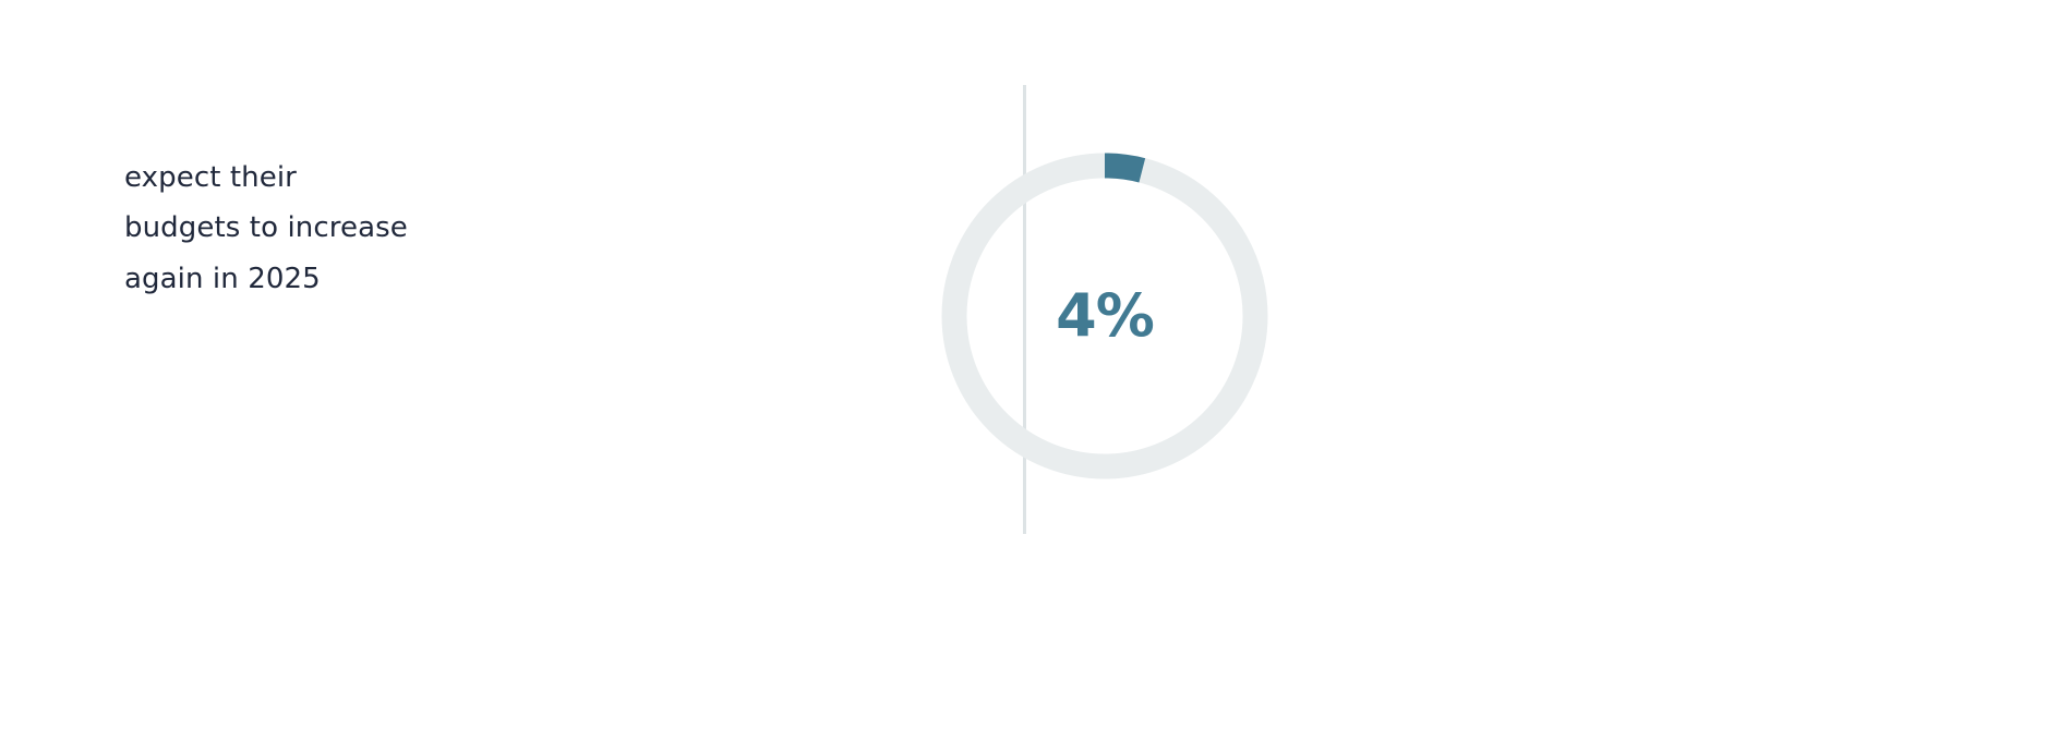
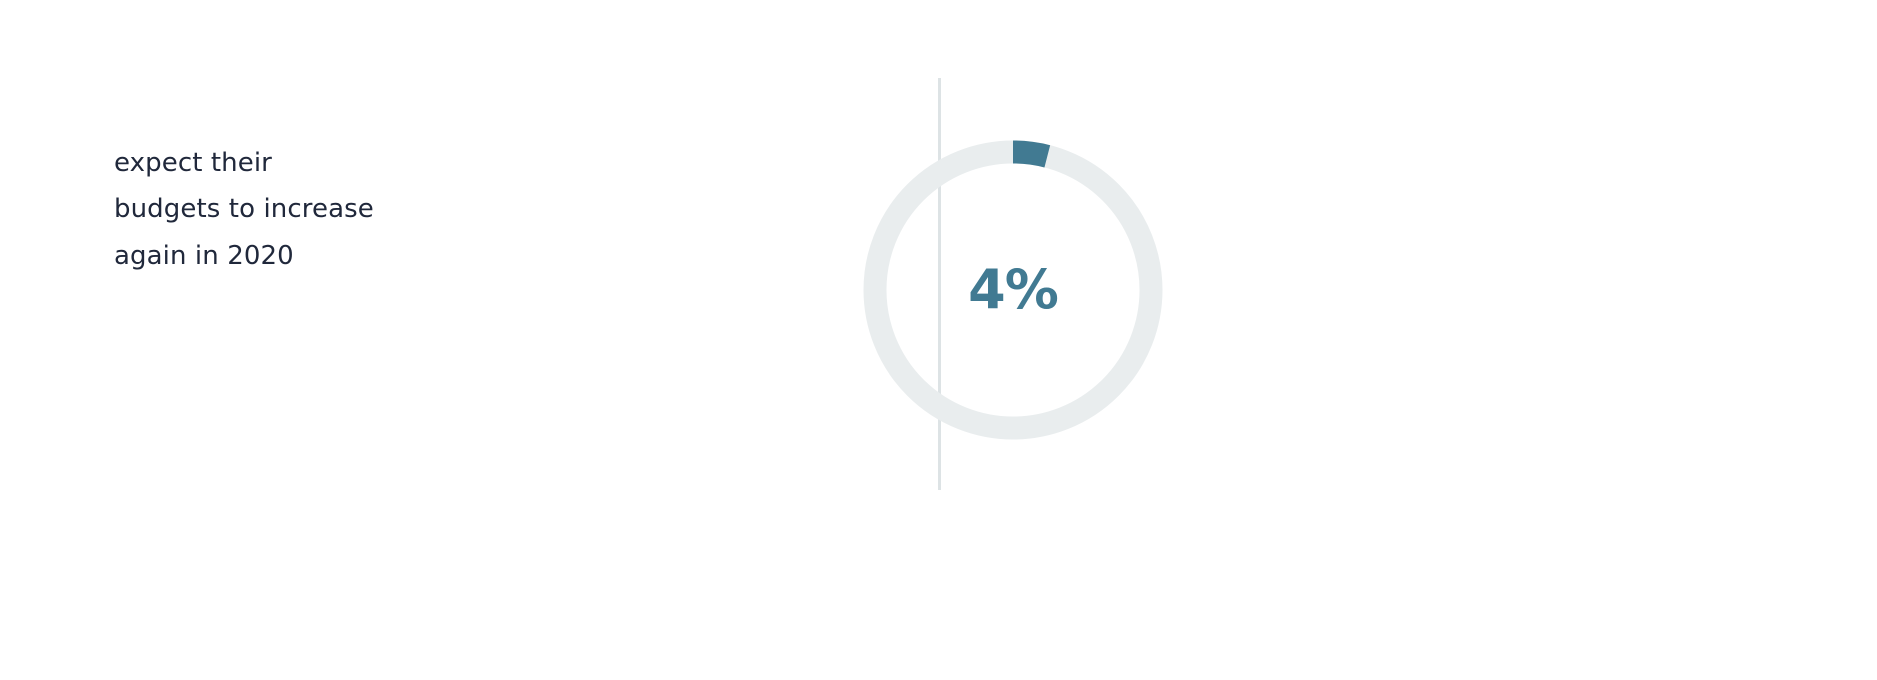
- expect their budgets to increase again in 2025
+ expect their budgets to increase again in 2020
  4%
